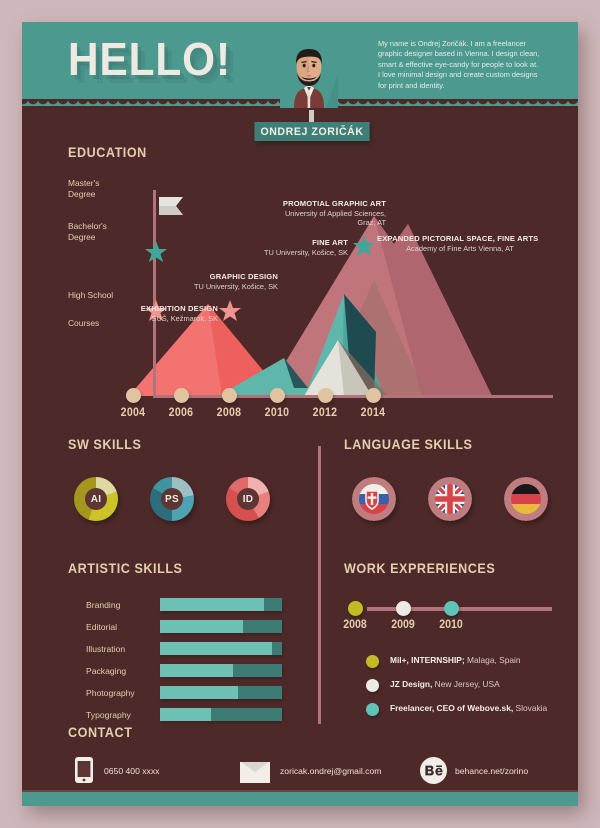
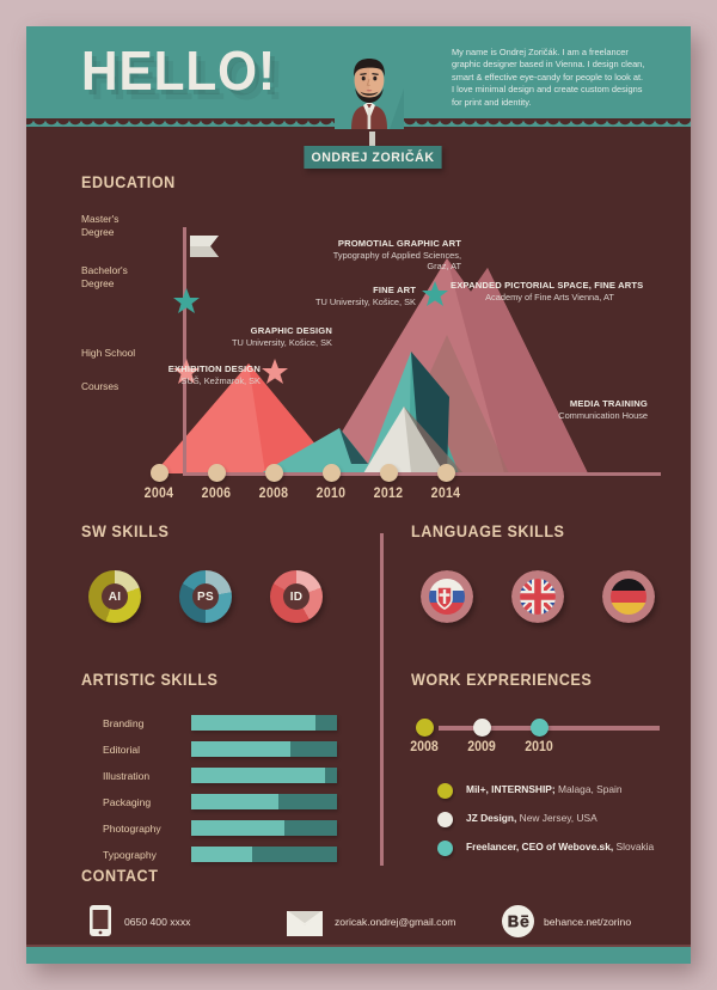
  HELLO!
  My name is Ondrej Zoričák. I am a freelancer graphic designer based in Vienna. I design clean, smart & effective eye-candy for people to look at. I love minimal design and create custom designs for print and identity.
  ONDREJ ZORIČÁK
  EDUCATION
  Master's Degree
  Bachelor's Degree
  High School
  Courses
  EXHIBITION DESIGN
  SUŠ, Kežmarok, SK
  GRAPHIC DESIGN
  TU University, Košice, SK
  FINE ART
  TU University, Košice, SK
  PROMOTIAL GRAPHIC ART
- University of Applied Sciences, Graz, AT
+ Typography of Applied Sciences, Graz, AT
  EXPANDED PICTORIAL SPACE, FINE ARTS
  Academy of Fine Arts Vienna, AT
+ MEDIA TRAINING
+ Communication House
  2004
  2006
  2008
  2010
  2012
  2014
  SW SKILLS
  AI
  PS
  ID
  LANGUAGE SKILLS
  ARTISTIC SKILLS
  Branding
  Editorial
  Illustration
  Packaging
  Photography
  Typography
  WORK EXPRERIENCES
  2008
  2009
  2010
  Mil+, INTERNSHIP; Malaga, Spain
  JZ Design, New Jersey, USA
  Freelancer, CEO of Webove.sk, Slovakia
  CONTACT
  0650 400 xxxx
  zoricak.ondrej@gmail.com
  behance.net/zorino
